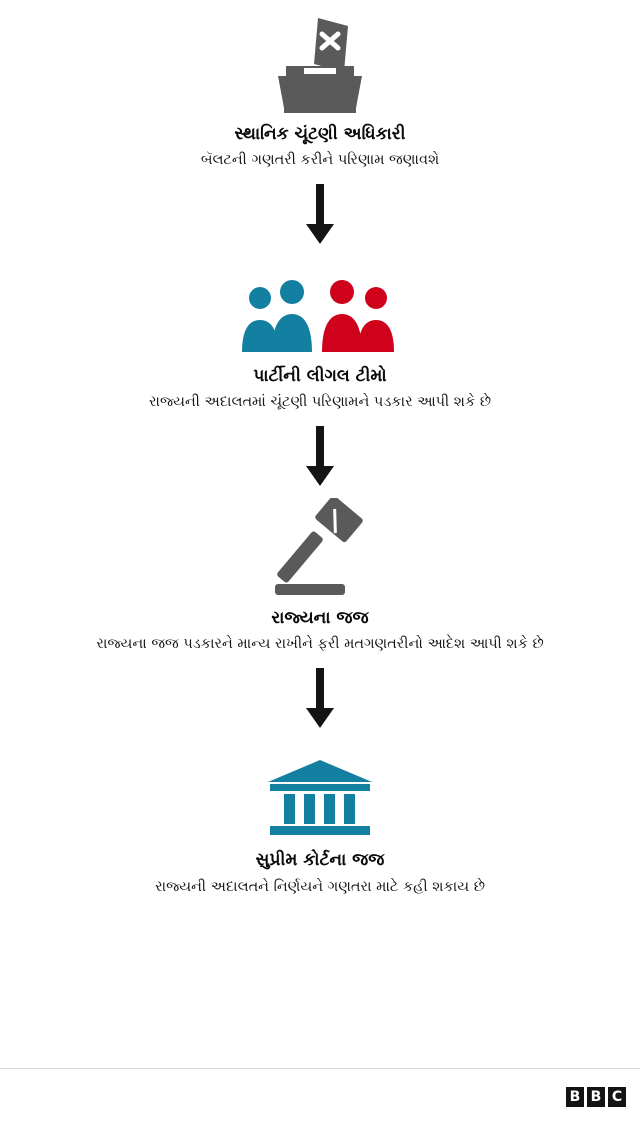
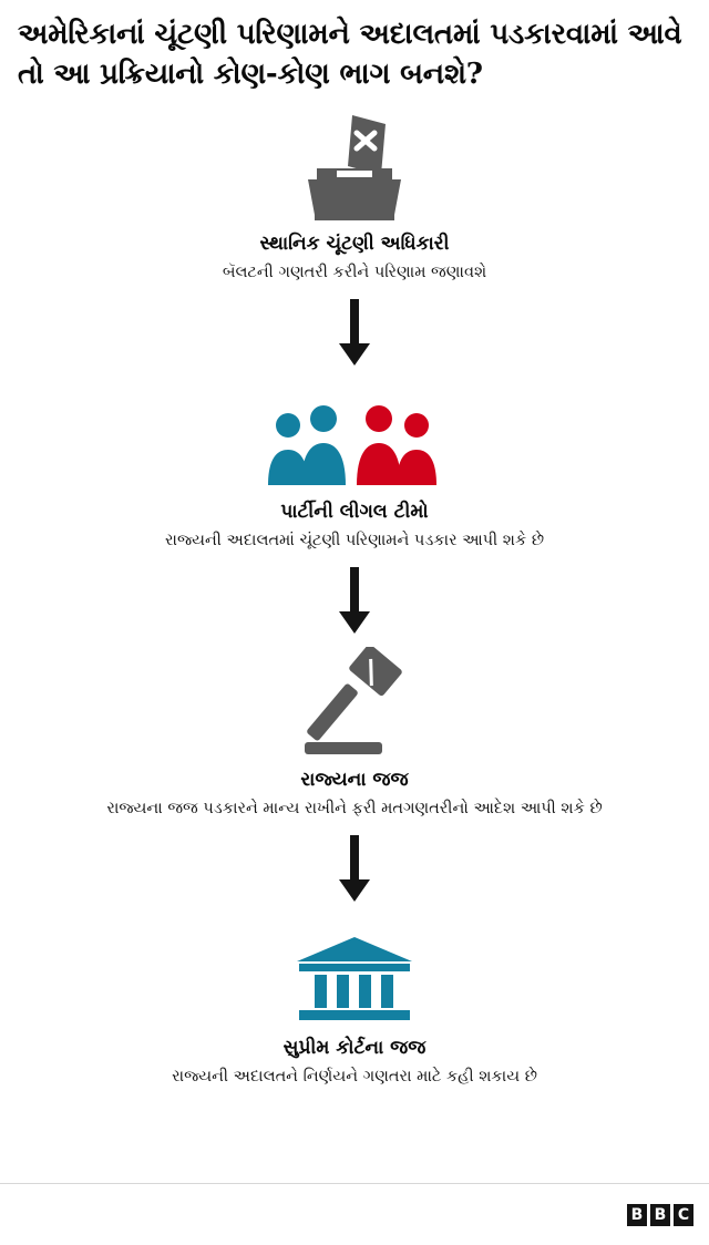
+ અમેરિકાનાં ચૂંટણી પરિણામને અદાલતમાં પડકારવામાં આવે તો આ પ્રક્રિયાનો કોણ-કોણ ભાગ બનશે?
  સ્થાનિક ચૂંટણી અધિકારી
  બૅલટની ગણતરી કરીને પરિણામ જણાવશે
  પાર્ટીની લીગલ ટીમો
  રાજ્યની અદાલતમાં ચૂંટણી પરિણામને પડકાર આપી શકે છે
  રાજ્યના જજ
  રાજ્યના જજ પડકારને માન્ય રાખીને ફરી મતગણતરીનો આદેશ આપી શકે છે
  સુપ્રીમ કોર્ટના જજ
  રાજ્યની અદાલતને નિર્ણયને ગણતરા માટે કહી શકાય છે
  B
  B
  C
